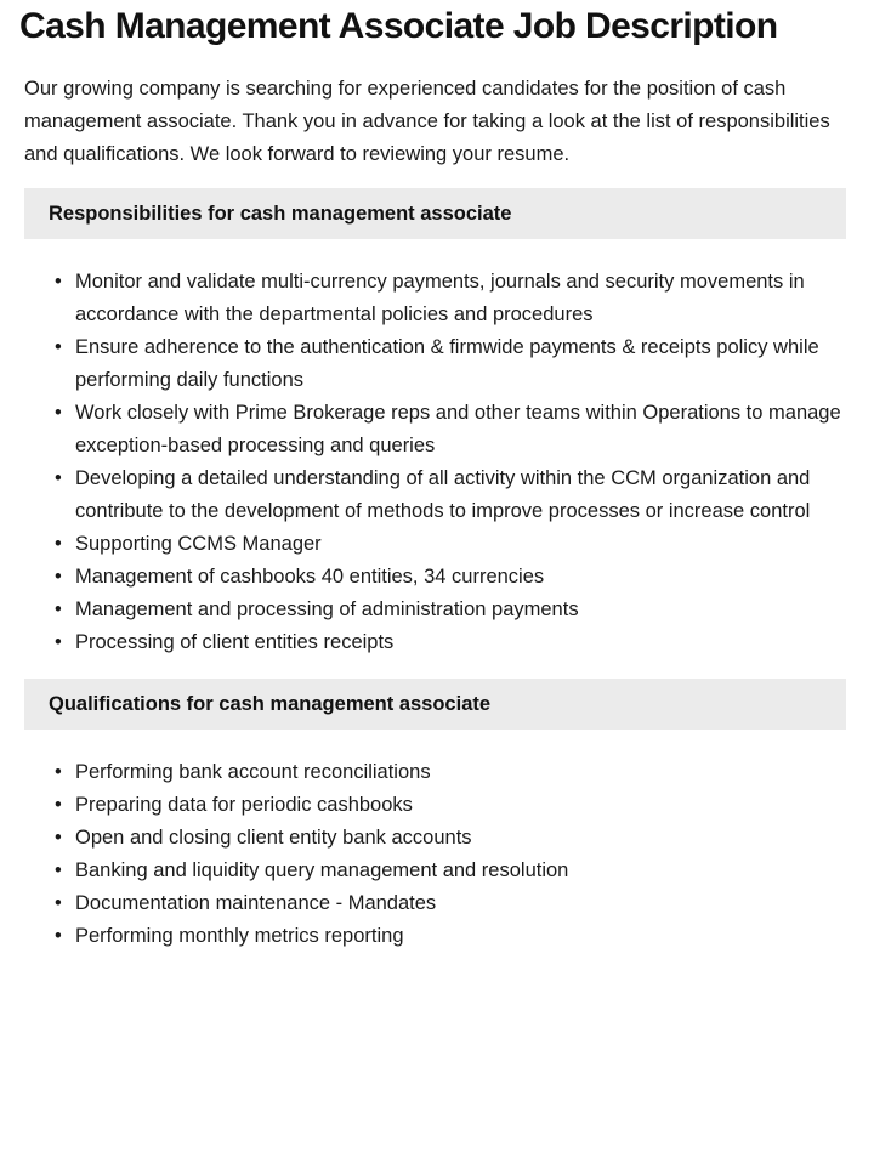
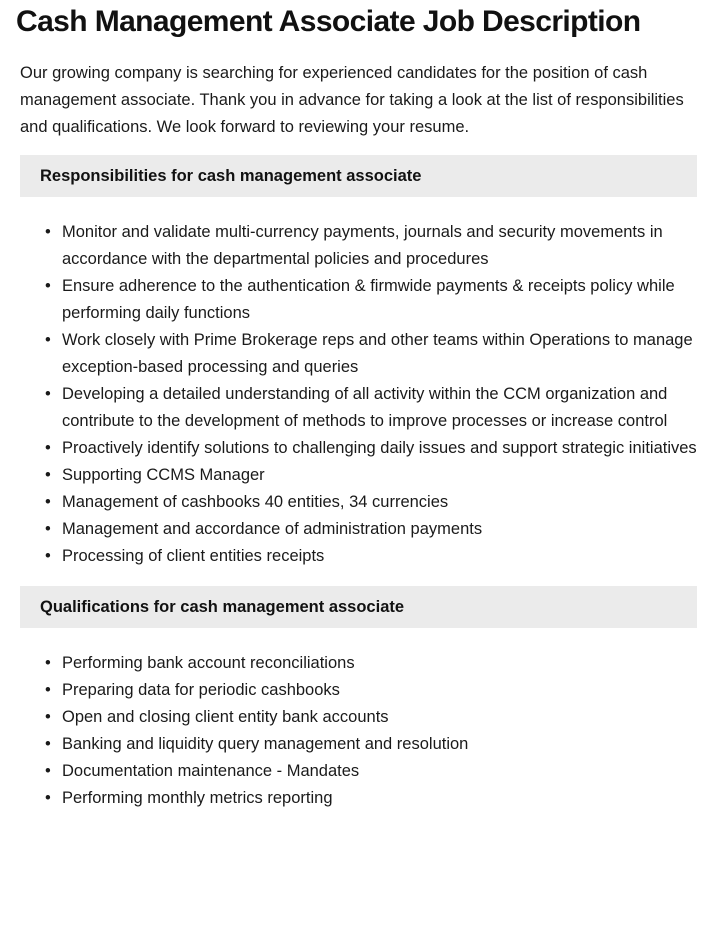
  Cash Management Associate Job Description
  Our growing company is searching for experienced candidates for the position of cash management associate. Thank you in advance for taking a look at the list of responsibilities and qualifications. We look forward to reviewing your resume.
  Responsibilities for cash management associate
  Monitor and validate multi-currency payments, journals and security movements in accordance with the departmental policies and procedures
  Ensure adherence to the authentication & firmwide payments & receipts policy while performing daily functions
  Work closely with Prime Brokerage reps and other teams within Operations to manage exception-based processing and queries
  Developing a detailed understanding of all activity within the CCM organization and contribute to the development of methods to improve processes or increase control
+ Proactively identify solutions to challenging daily issues and support strategic initiatives
  Supporting CCMS Manager
  Management of cashbooks 40 entities, 34 currencies
- Management and processing of administration payments
+ Management and accordance of administration payments
  Processing of client entities receipts
  Qualifications for cash management associate
  Performing bank account reconciliations
  Preparing data for periodic cashbooks
  Open and closing client entity bank accounts
  Banking and liquidity query management and resolution
  Documentation maintenance - Mandates
  Performing monthly metrics reporting
